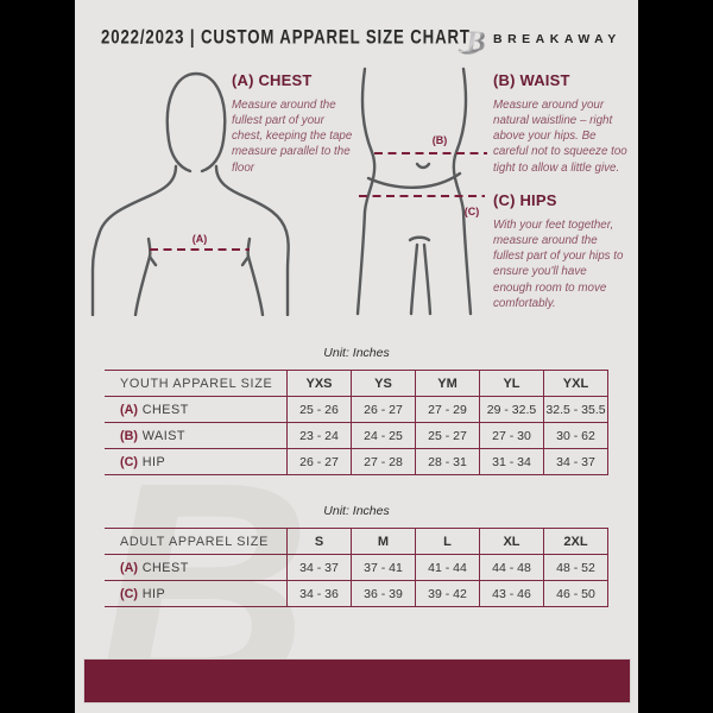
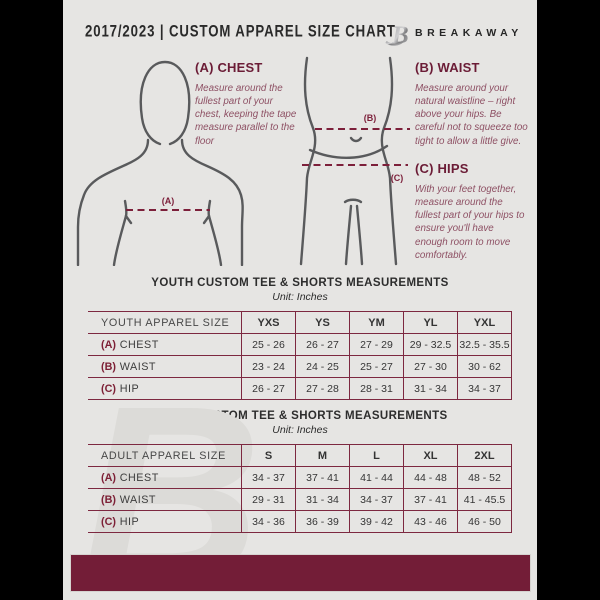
- 2022/2023 | CUSTOM APPAREL SIZE CHART
+ 2017/2023 | CUSTOM APPAREL SIZE CHART
  B
  BREAKAWAY
  (A)
  (B)
  (C)
  (A) CHEST
  Measure around the fullest part of your chest, keeping the tape measure parallel to the floor
  (B) WAIST
  Measure around your natural waistline – right above your hips. Be careful not to squeeze too tight to allow a little give.
  (C) HIPS
  With your feet together, measure around the fullest part of your hips to ensure you'll have enough room to move comfortably.
  B
+ YOUTH CUSTOM TEE & SHORTS MEASUREMENTS
  Unit: Inches
  YOUTH APPAREL SIZE	YXS	YS	YM	YL	YXL
  (A) CHEST	25 - 26	26 - 27	27 - 29	29 - 32.5	32.5 - 35.5
  (B) WAIST	23 - 24	24 - 25	25 - 27	27 - 30	30 - 62
  (C) HIP	26 - 27	27 - 28	28 - 31	31 - 34	34 - 37
+ ADULT CUSTOM TEE & SHORTS MEASUREMENTS
  Unit: Inches
  ADULT APPAREL SIZE	S	M	L	XL	2XL
  (A) CHEST	34 - 37	37 - 41	41 - 44	44 - 48	48 - 52
+ (B) WAIST	29 - 31	31 - 34	34 - 37	37 - 41	41 - 45.5
  (C) HIP	34 - 36	36 - 39	39 - 42	43 - 46	46 - 50
